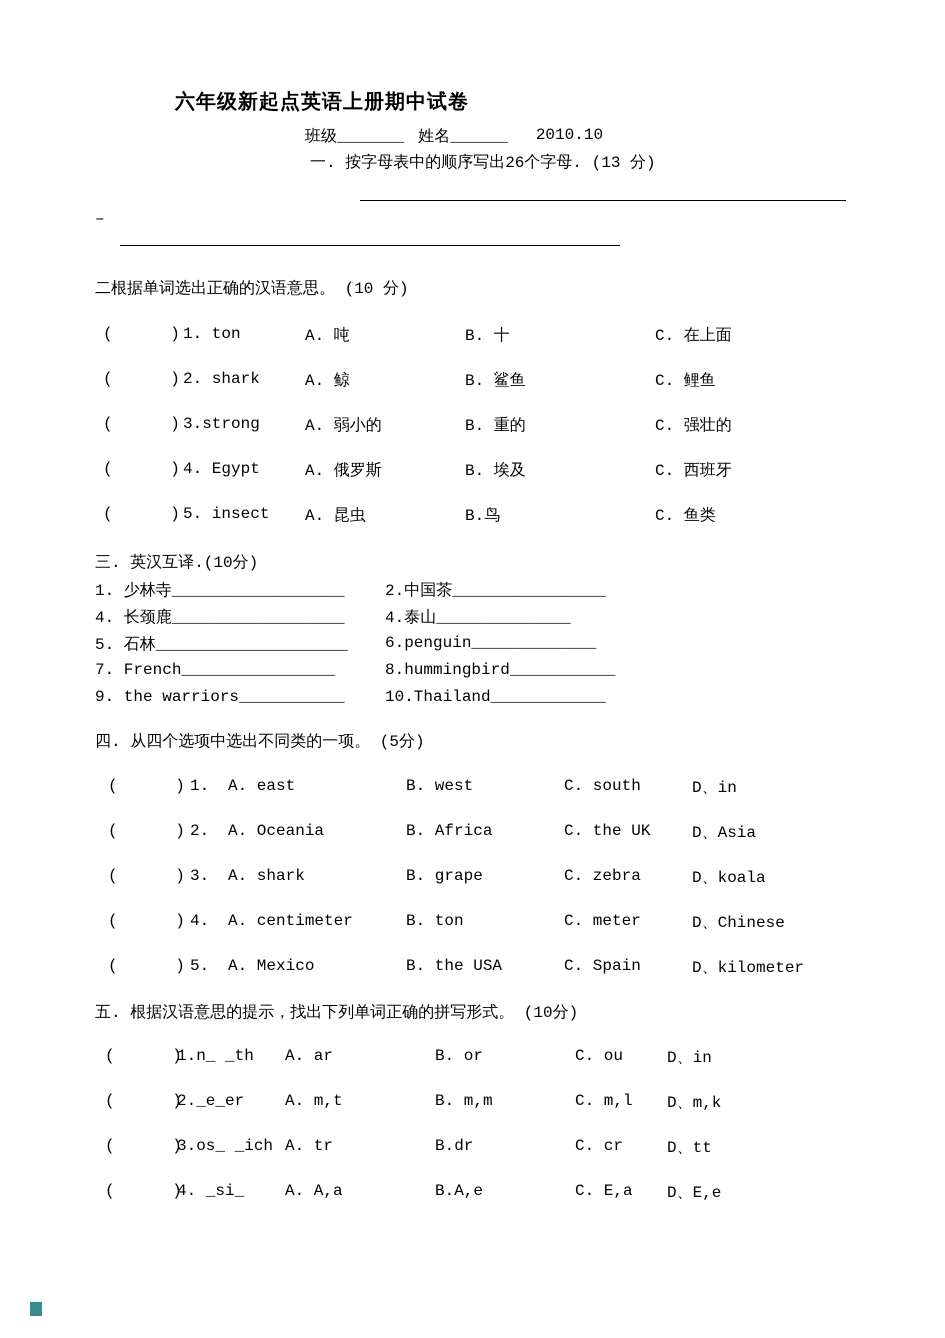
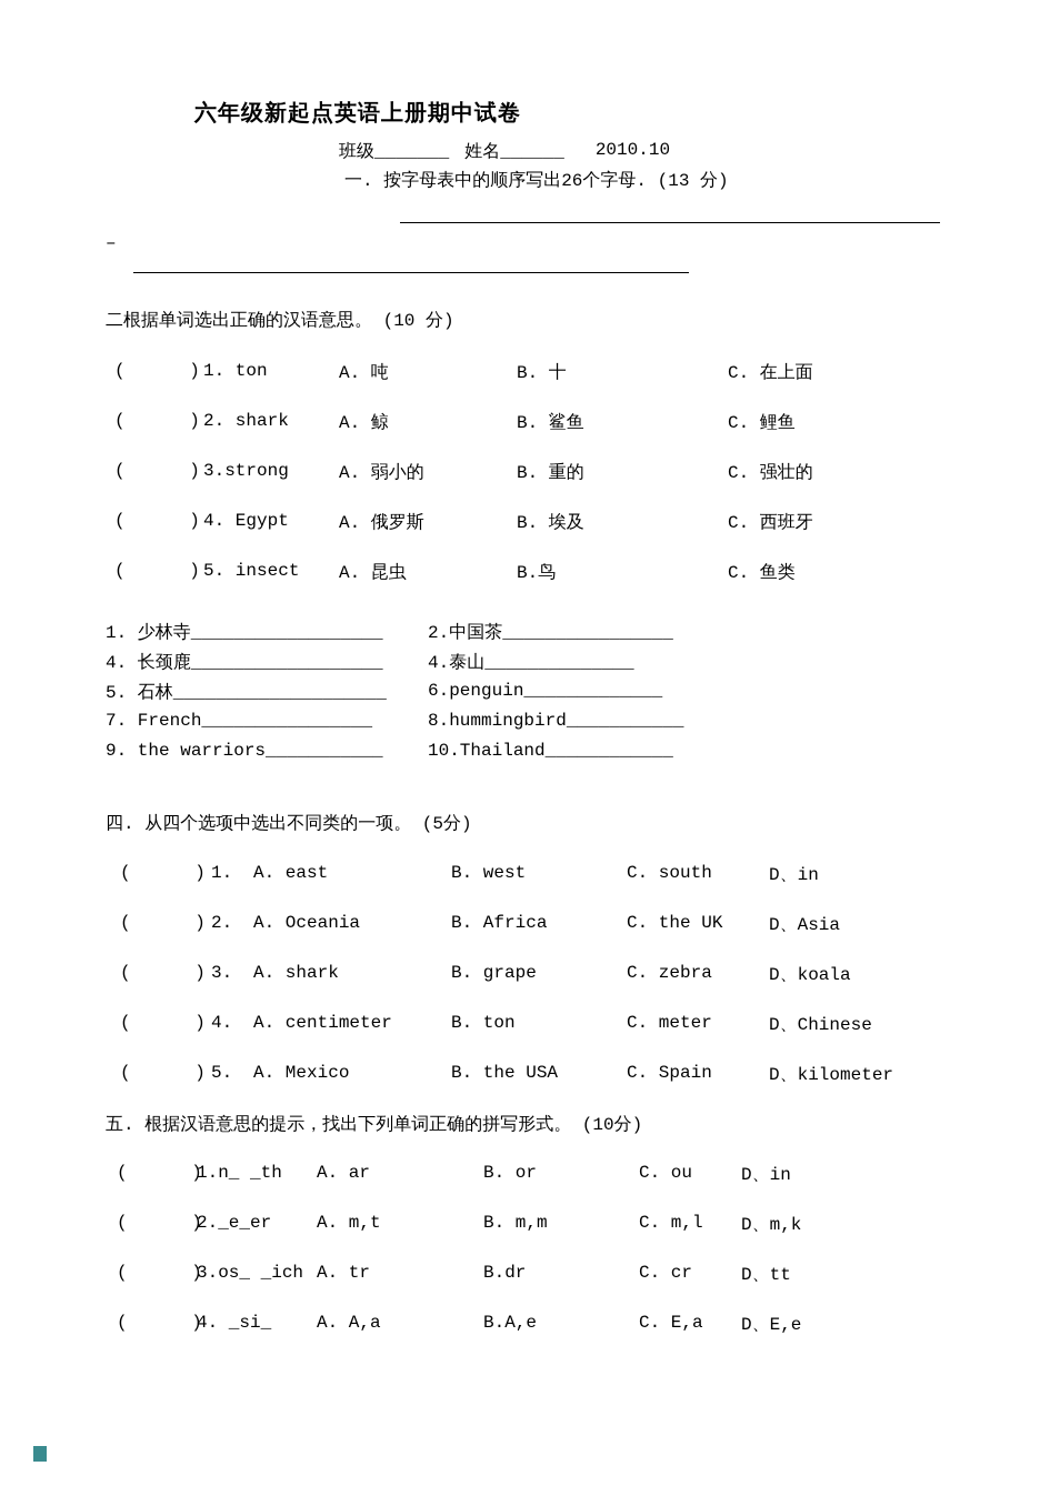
  六年级新起点英语上册期中试卷
  班级_______
  姓名______
  2010.10
  一. 按字母表中的顺序写出26个字母. (13 分)
  –
  二根据单词选出正确的汉语意思。 (10 分)
  ( )
  1. ton
  A. 吨
  B. 十
  C. 在上面
  ( )
  2. shark
  A. 鲸
  B. 鲨鱼
  C. 鲤鱼
  ( )
  3.strong
  A. 弱小的
  B. 重的
  C. 强壮的
  ( )
  4. Egypt
  A. 俄罗斯
  B. 埃及
  C. 西班牙
  ( )
  5. insect
  A. 昆虫
  B.鸟
  C. 鱼类
- 三. 英汉互译.(10分)
  1. 少林寺__________________
  2.中国茶________________
  4. 长颈鹿__________________
  4.泰山______________
  5. 石林____________________
  6.penguin_____________
  7. French________________
  8.hummingbird___________
  9. the warriors___________
  10.Thailand____________
  四. 从四个选项中选出不同类的一项。 (5分)
  ( )
  1.
  A. east
  B. west
  C. south
  D、in
  ( )
  2.
  A. Oceania
  B. Africa
  C. the UK
  D、Asia
  ( )
  3.
  A. shark
  B. grape
  C. zebra
  D、koala
  ( )
  4.
  A. centimeter
  B. ton
  C. meter
  D、Chinese
  ( )
  5.
  A. Mexico
  B. the USA
  C. Spain
  D、kilometer
  五. 根据汉语意思的提示，找出下列单词正确的拼写形式。 (10分)
  ( )
  1.n_ _th
  A. ar
  B. or
  C. ou
  D、in
  ( )
  2._e_er
  A. m,t
  B. m,m
  C. m,l
  D、m,k
  ( )
  3.os_ _ich
  A. tr
  B.dr
  C. cr
  D、tt
  ( )
  4. _si_
  A. A,a
  B.A,e
  C. E,a
  D、E,e
